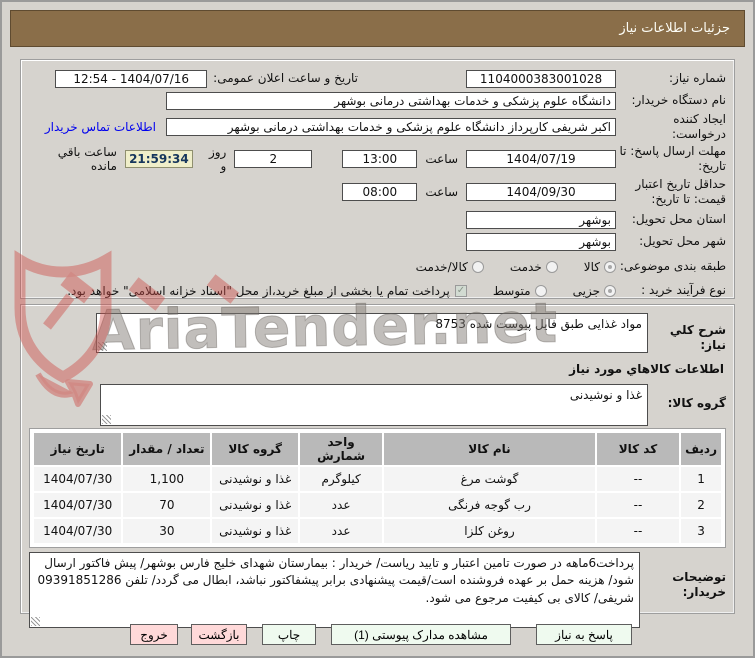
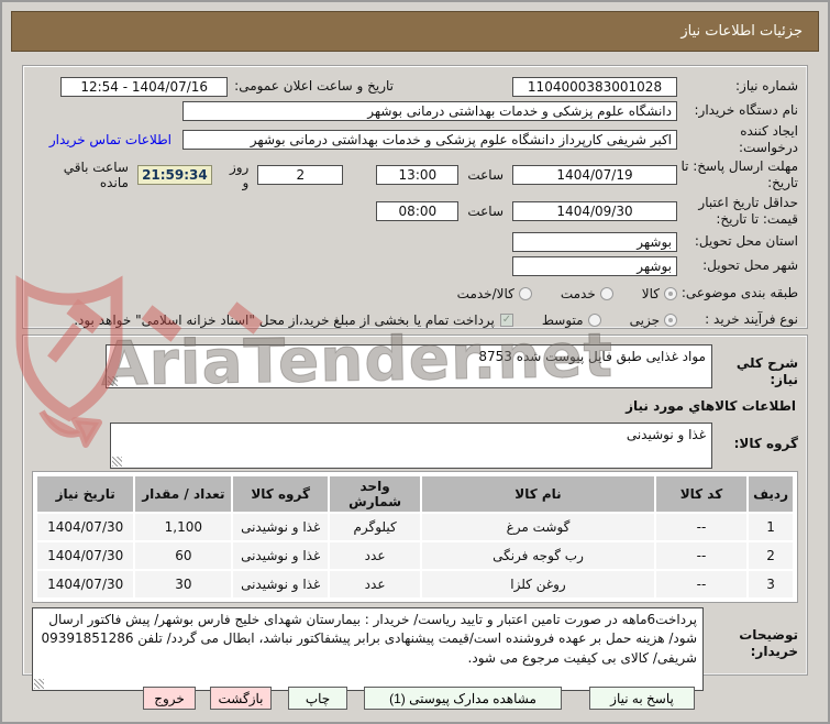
  جزئیات اطلاعات نیاز
  شماره نیاز:
  1104000383001028
  تاریخ و ساعت اعلان عمومی:
  1404/07/16 - 12:54
  نام دستگاه خریدار:
  دانشگاه علوم پزشکی و خدمات بهداشتی درمانی بوشهر
  ایجاد کننده درخواست:
  اکبر شریفی کارپرداز دانشگاه علوم پزشکی و خدمات بهداشتی درمانی بوشهر
  اطلاعات تماس خریدار
  مهلت ارسال پاسخ: تا تاریخ:
  1404/07/19
  ساعت
  13:00
  2
  روز و
  21:59:34
  ساعت باقي مانده
  حداقل تاریخ اعتبار قیمت: تا تاریخ:
  1404/09/30
  ساعت
  08:00
  استان محل تحویل:
  بوشهر
  شهر محل تحویل:
  بوشهر
  طبقه بندی موضوعی:
  کالا
  خدمت
  کالا/خدمت
  نوع فرآیند خرید :
  جزیی
  متوسط
  ✓
  پرداخت تمام یا بخشی از مبلغ خرید،از محل "اسناد خزانه اسلامی" خواهد بود.
  شرح کلي نیاز:
  مواد غذایی طبق فایل پیوست شده 8753
  اطلاعات کالاهاي مورد نیاز
  گروه کالا:
  غذا و نوشیدنی
  ردیف	کد کالا	نام کالا	واحد شمارش	گروه کالا	تعداد / مقدار	تاریخ نیاز
  1	--	گوشت مرغ	کیلوگرم	غذا و نوشیدنی	1,100	1404/07/30
- 2	--	رب گوجه فرنگی	عدد	غذا و نوشیدنی	70	1404/07/30
+ 2	--	رب گوجه فرنگی	عدد	غذا و نوشیدنی	60	1404/07/30
  3	--	روغن کلزا	عدد	غذا و نوشیدنی	30	1404/07/30
  توضیحات خریدار:
  پرداخت6ماهه در صورت تامین اعتبار و تایید ریاست/ خریدار : بیمارستان شهدای خلیج فارس بوشهر/ پیش فاکتور ارسال شود/ هزینه حمل بر عهده فروشنده است/قیمت پیشنهادی برابر پیشفاکتور نباشد، ابطال می گردد/ تلفن 09391851286 شریفی/ کالای بی کیفیت مرجوع می شود.
  پاسخ به نیاز
  مشاهده مدارک پیوستی (1)
  چاپ
  بازگشت
  خروج
  AriaTender.net
